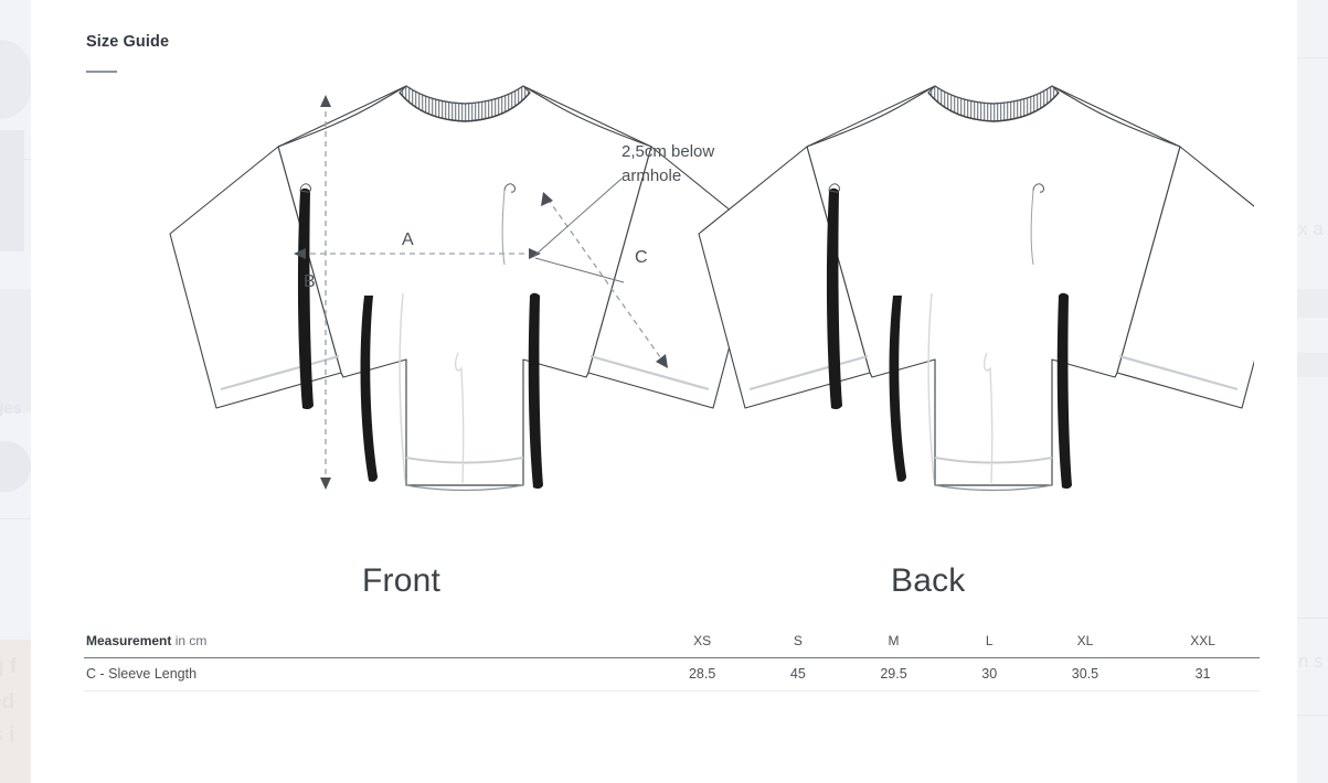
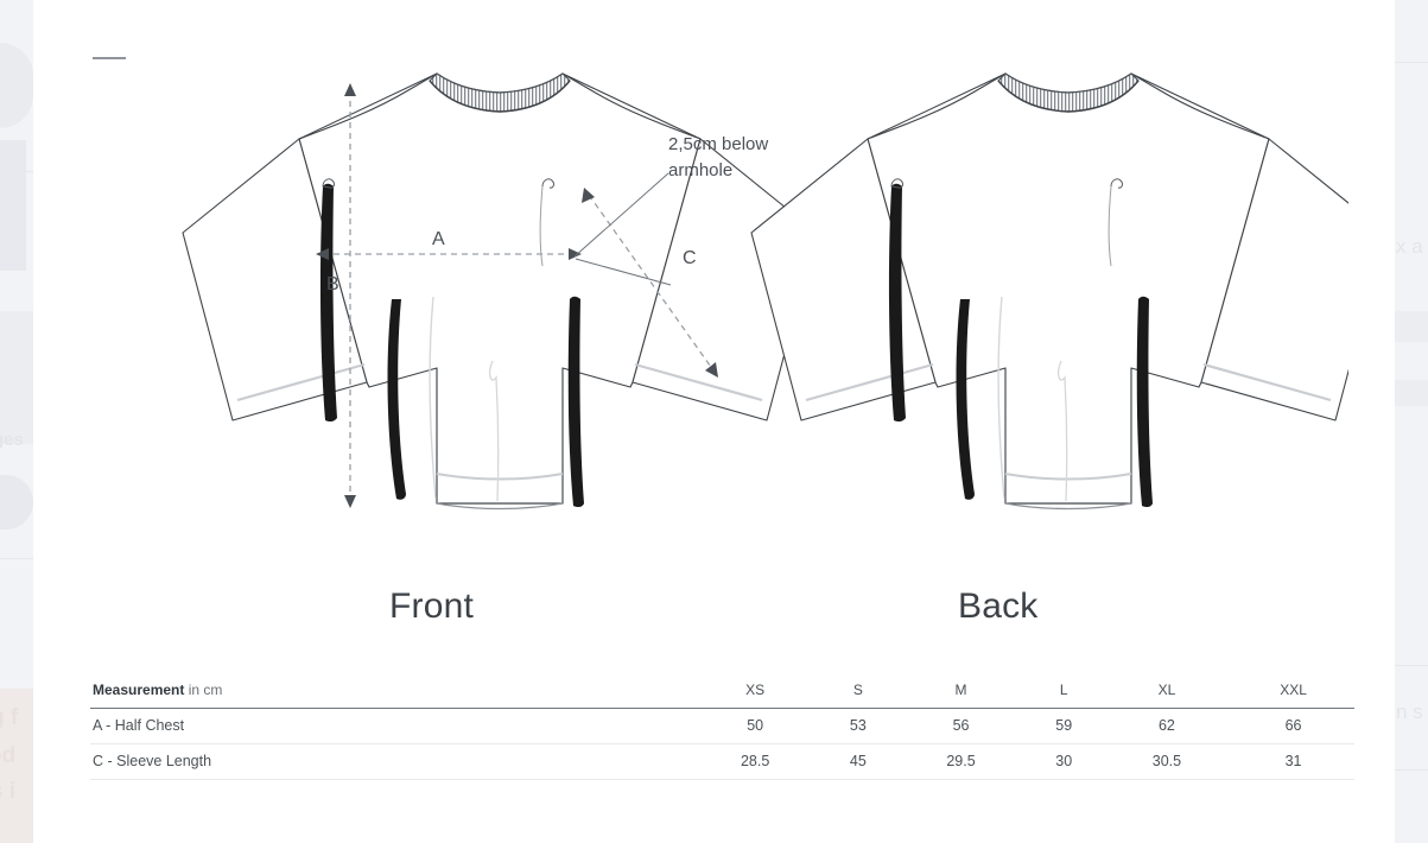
- Size Guide
  B
  A
  C
  2,5cm below
  armhole
  Front
  Back
  Measurement in cm	XS	S	M	L	XL	XXL
+ A - Half Chest	50	53	56	59	62	66
  C - Sleeve Length	28.5	45	29.5	30	30.5	31
